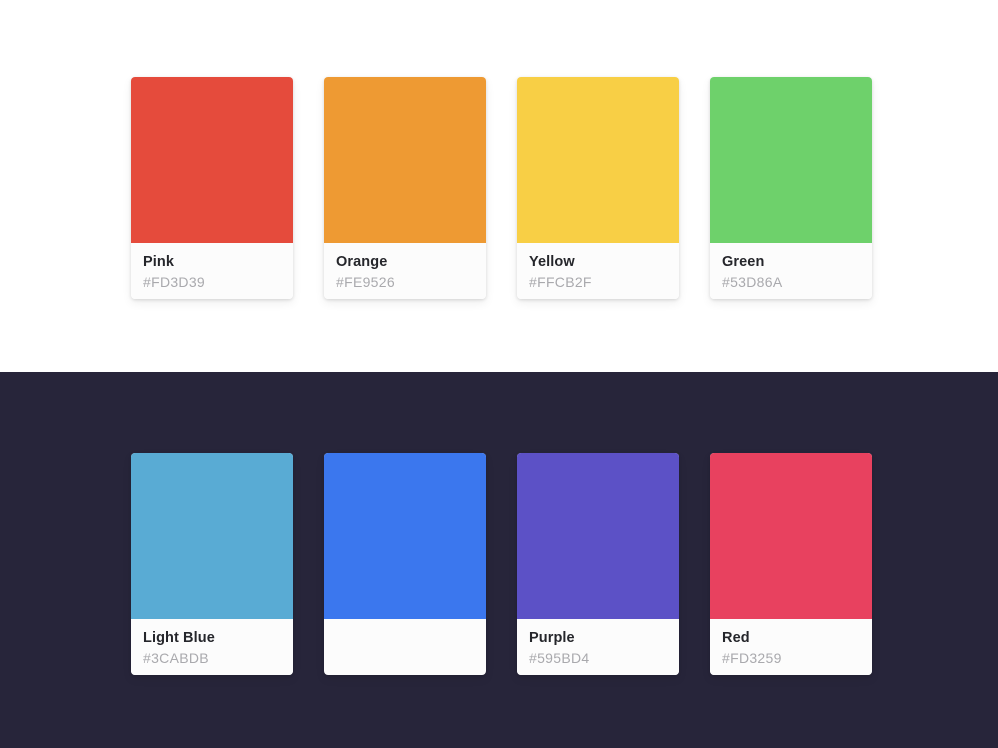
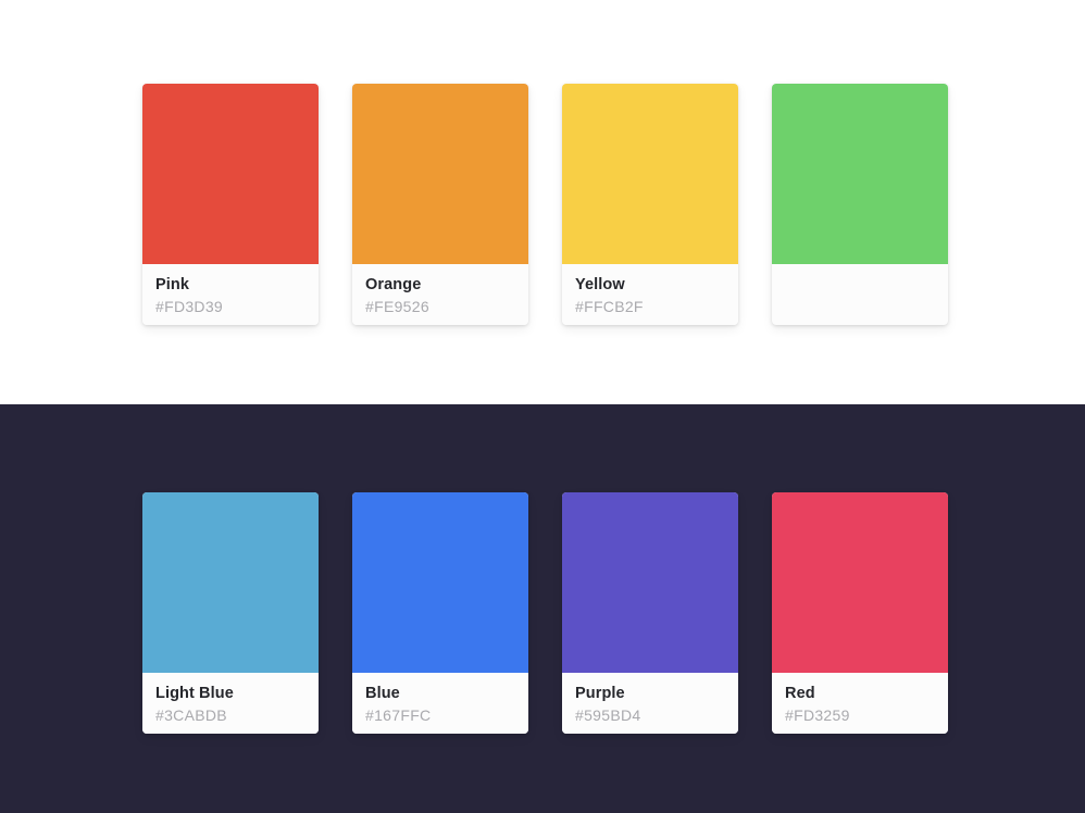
  Pink
  #FD3D39
  Orange
  #FE9526
  Yellow
  #FFCB2F
- Green
- #53D86A
  Light Blue
  #3CABDB
+ Blue
+ #167FFC
  Purple
  #595BD4
  Red
  #FD3259
